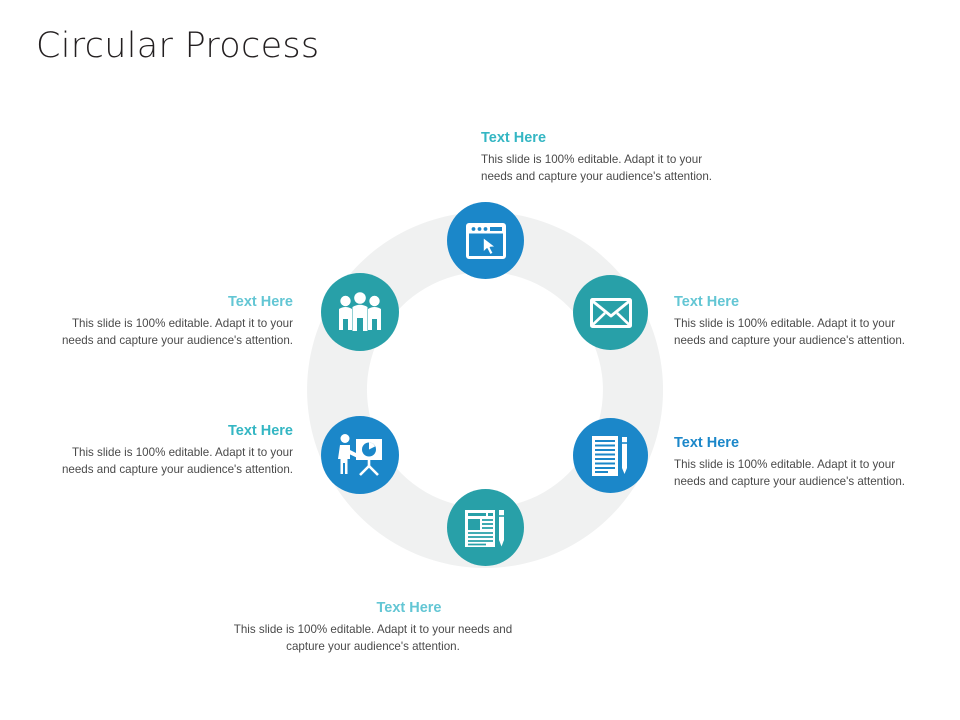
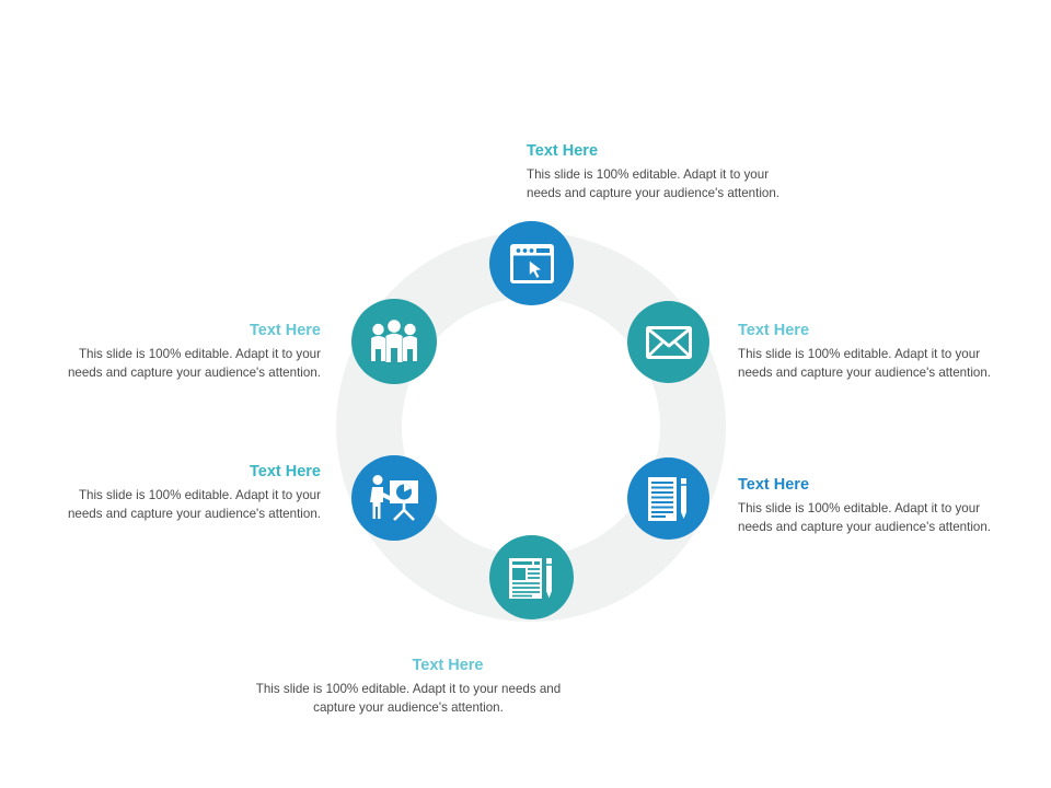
- Circular Process
  Text Here
  This slide is 100% editable. Adapt it to your needs and capture your audience's attention.
  Text Here
  This slide is 100% editable. Adapt it to your needs and capture your audience's attention.
  Text Here
  This slide is 100% editable. Adapt it to your needs and capture your audience's attention.
  Text Here
  This slide is 100% editable. Adapt it to your needs and capture your audience's attention.
  Text Here
  This slide is 100% editable. Adapt it to your needs and capture your audience's attention.
  Text Here
  This slide is 100% editable. Adapt it to your needs and capture your audience's attention.
